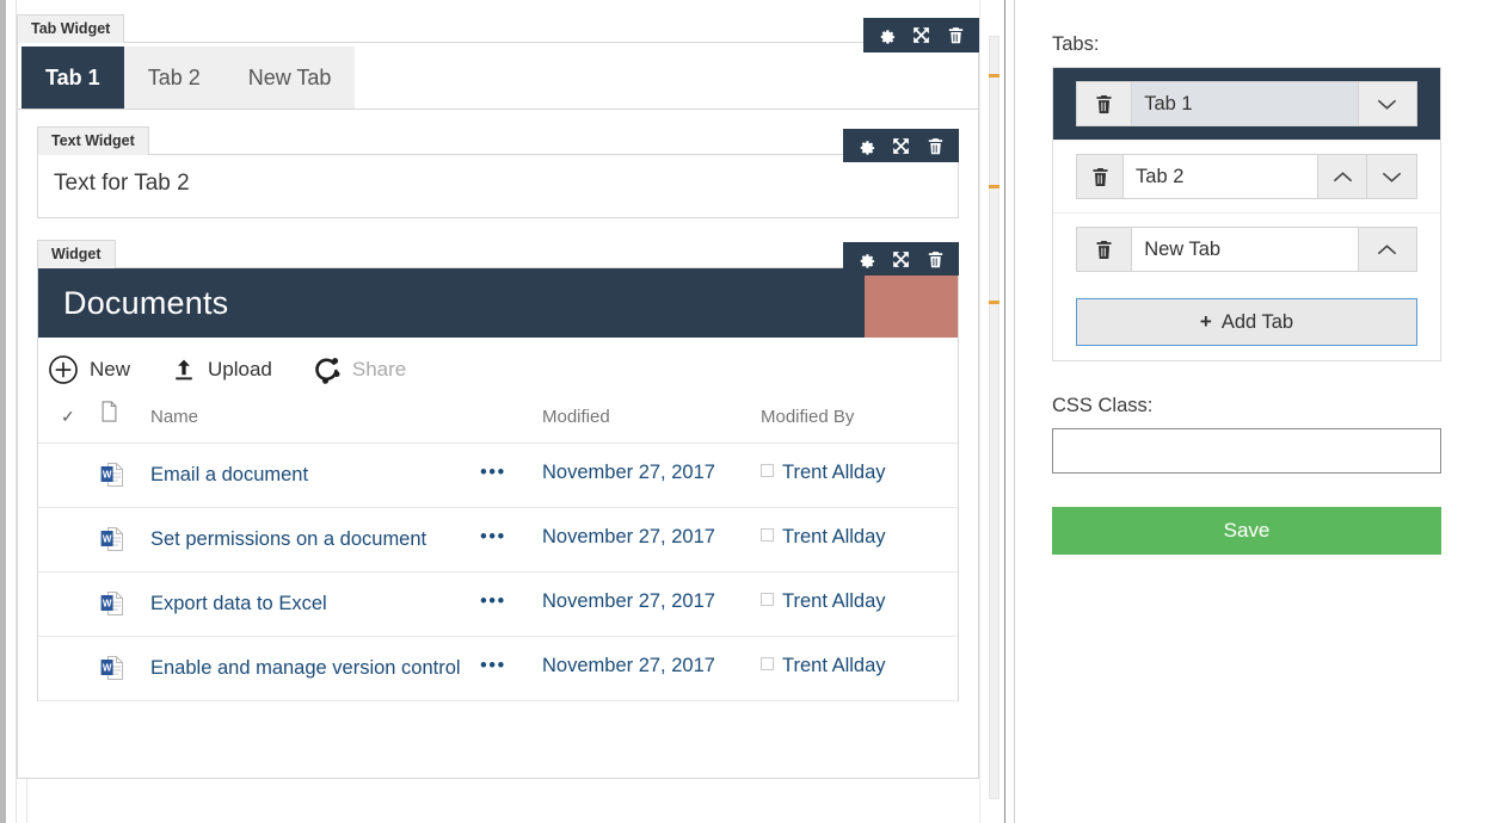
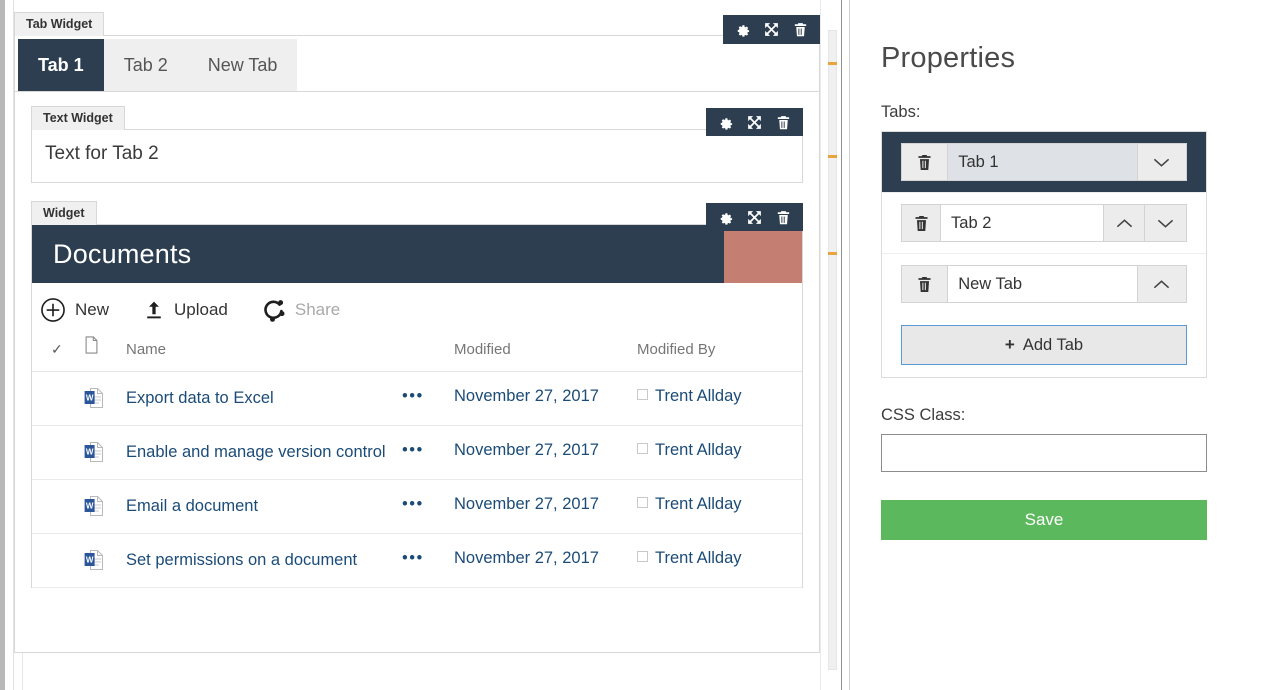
  Tab Widget
  Tab 1
  Tab 2
  New Tab
  Text Widget
  Text for Tab 2
  Widget
  Documents
  New
  Upload
  Share
  ✓		Name		Modified	Modified By
- 	W	Email a document	•••	November 27, 2017	Trent Allday
+ 	W	Export data to Excel	•••	November 27, 2017	Trent Allday
- 	W	Set permissions on a document	•••	November 27, 2017	Trent Allday
+ 	W	Enable and manage version control	•••	November 27, 2017	Trent Allday
- 	W	Export data to Excel	•••	November 27, 2017	Trent Allday
+ 	W	Email a document	•••	November 27, 2017	Trent Allday
- 	W	Enable and manage version control	•••	November 27, 2017	Trent Allday
+ 	W	Set permissions on a document	•••	November 27, 2017	Trent Allday
+ Properties
  Tabs:
  Tab 1
  Tab 2
  New Tab
  +
  Add Tab
  CSS Class:
  Save
